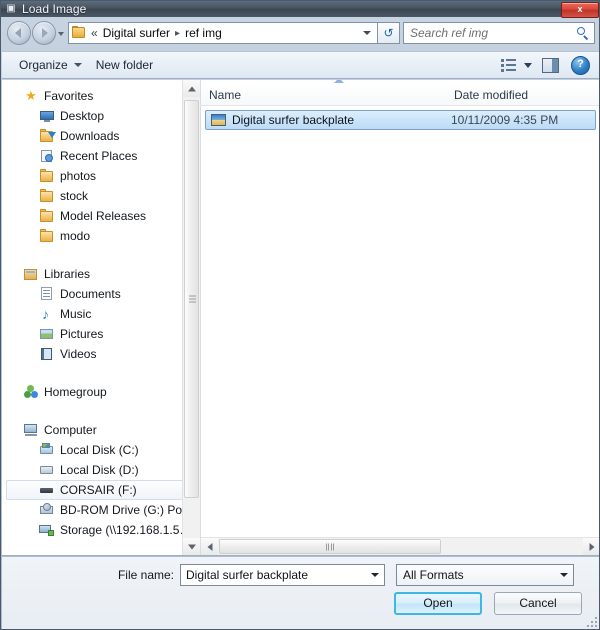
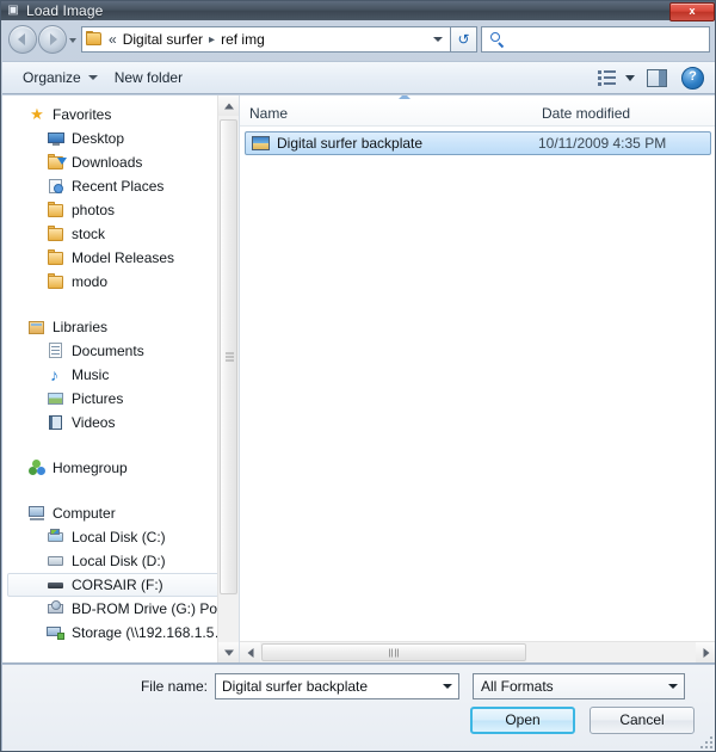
  ▣
  Load Image
  x
  «
  Digital surfer
  ▸
  ref img
  ↺
- Search ref img
  Organize
  New folder
  ?
  ★
  Favorites
  Desktop
  Downloads
  Recent Places
  photos
  stock
  Model Releases
  modo
  Libraries
  Documents
  ♪
  Music
  Pictures
  Videos
  Homegroup
  Computer
  Local Disk (C:)
  Local Disk (D:)
  CORSAIR (F:)
  BD-ROM Drive (G:) Po
  Storage (\\192.168.1.5
  Name
  Date modified
  Digital surfer backplate
  10/11/2009 4:35 PM
  File name:
  Digital surfer backplate
  All Formats
  Open
  Cancel
